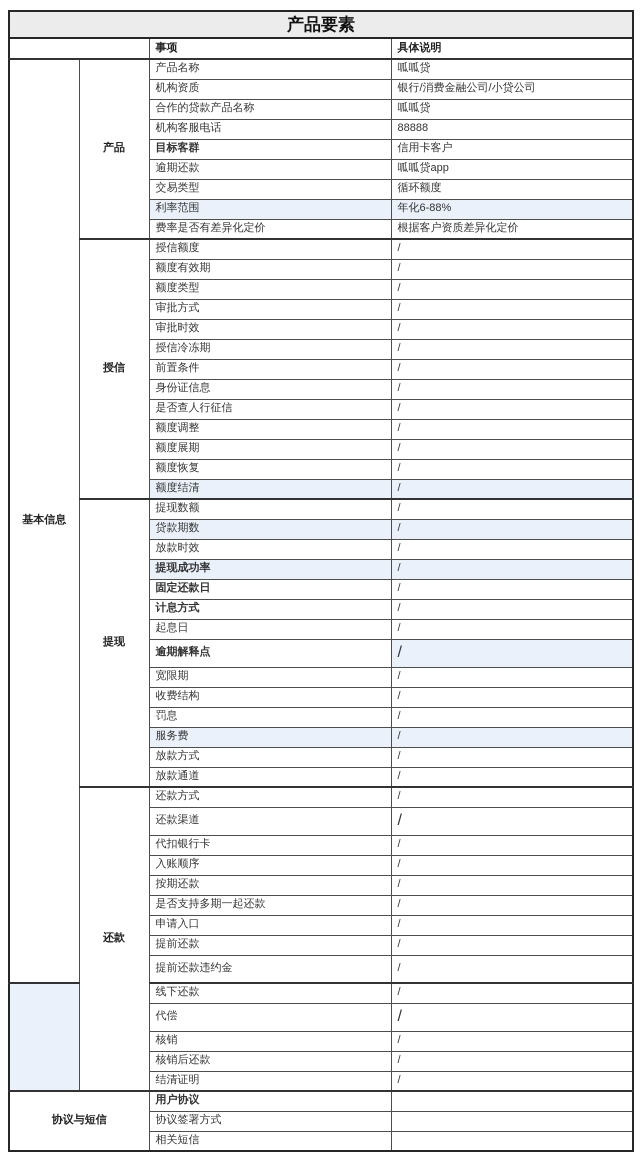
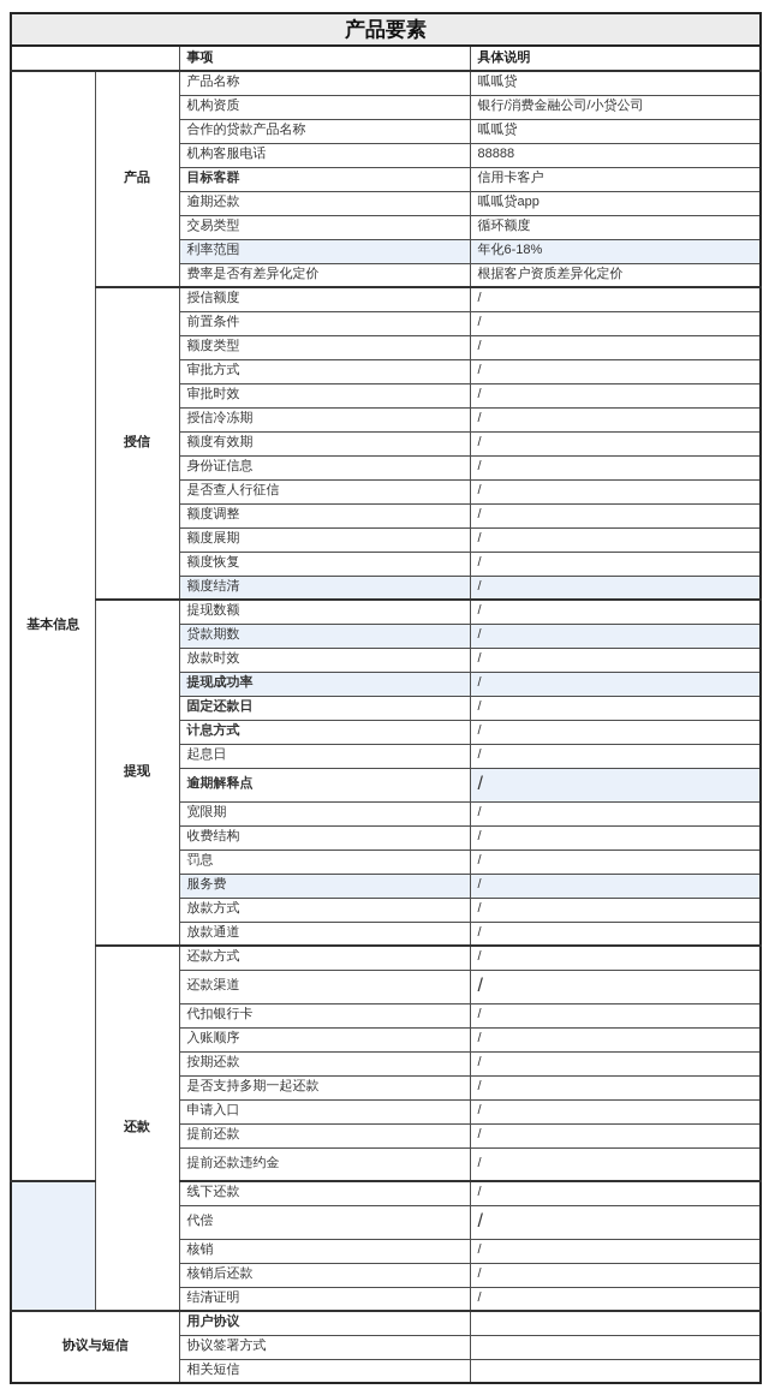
  产品要素
  	事项	具体说明
  基本信息	产品	产品名称	呱呱贷
  机构资质	银行/消费金融公司/小贷公司
  合作的贷款产品名称	呱呱贷
  机构客服电话	88888
  目标客群	信用卡客户
  逾期还款	呱呱贷app
  交易类型	循环额度
- 利率范围	年化6-88%
+ 利率范围	年化6-18%
  费率是否有差异化定价	根据客户资质差异化定价
  授信	授信额度	/
- 额度有效期	/
+ 前置条件	/
  额度类型	/
  审批方式	/
  审批时效	/
  授信冷冻期	/
- 前置条件	/
+ 额度有效期	/
  身份证信息	/
  是否查人行征信	/
  额度调整	/
  额度展期	/
  额度恢复	/
  额度结清	/
  提现	提现数额	/
  贷款期数	/
  放款时效	/
  提现成功率	/
  固定还款日	/
  计息方式	/
  起息日	/
  逾期解释点	/
  宽限期	/
  收费结构	/
  罚息	/
  服务费	/
  放款方式	/
  放款通道	/
  还款	还款方式	/
  还款渠道	/
  代扣银行卡	/
  入账顺序	/
  按期还款	/
  是否支持多期一起还款	/
  申请入口	/
  提前还款	/
  提前还款违约金	/
  	线下还款	/
  代偿	/
  核销	/
  核销后还款	/
  结清证明	/
  协议与短信	用户协议
  协议签署方式
  相关短信
